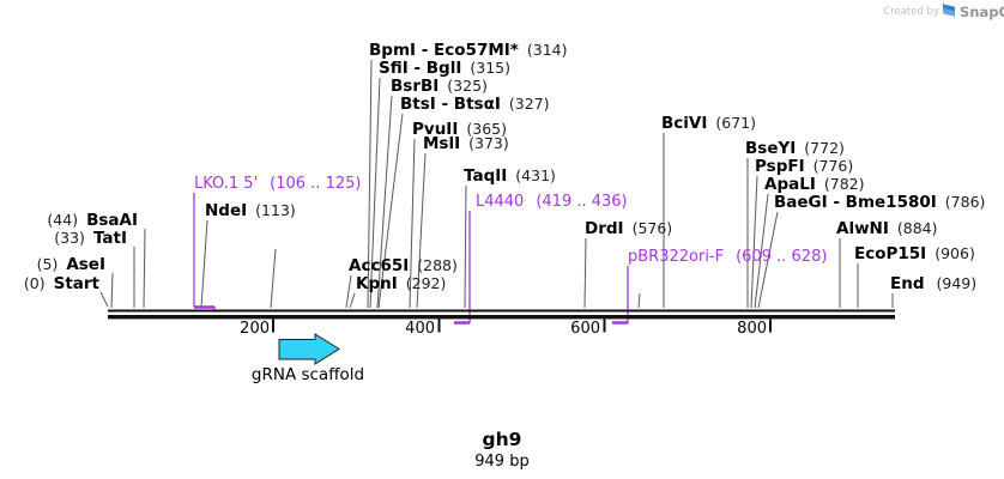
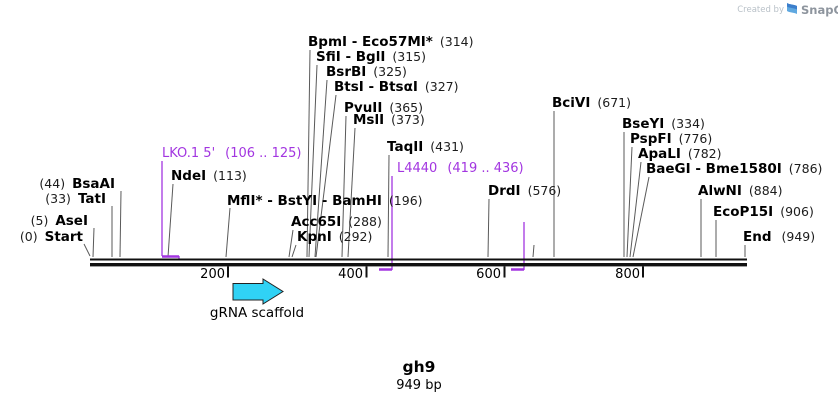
  Created by
  200
  400
  600
  800
  gRNA scaffold
  (44) BsaAI
  (33) TatI
  (5) AseI
  (0) Start
  BpmI - Eco57MI* (314)
  SfiI - BglI (315)
  BsrBI (325)
  BtsI - BtsαI (327)
  PvuII (365)
  MslI (373)
  TaqII (431)
+ MflI* - BstYI - BamHI (196)
  Acc65I (288)
  KpnI (292)
  NdeI (113)
  BciVI (671)
- BseYI (772)
+ BseYI (334)
  PspFI (776)
  ApaLI (782)
  BaeGI - Bme1580I (786)
  AlwNI (884)
  DrdI (576)
  EcoP15I (906)
  End (949)
  LKO.1 5' (106 .. 125)
  L4440 (419 .. 436)
- pBR322ori-F (609 .. 628)
  gh9
  949 bp
